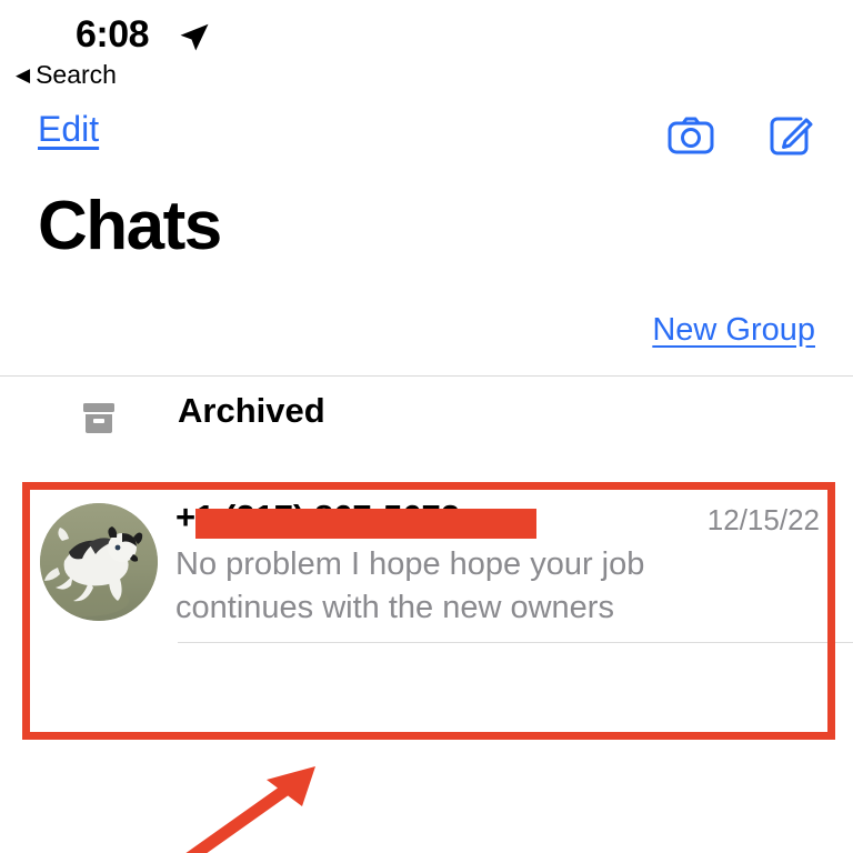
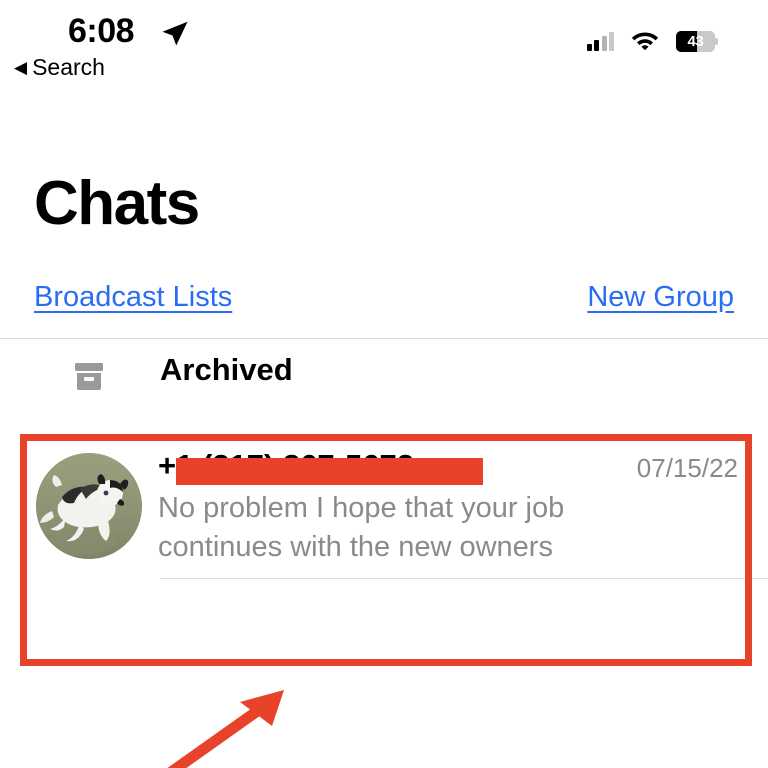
  6:08
+ 43
  ◀
  Search
- Edit
  Chats
+ Broadcast Lists
  New Group
  Archived
- 12/15/22
+ 07/15/22
- No problem I hope hope your job continues with the new owners
+ No problem I hope that your job continues with the new owners
